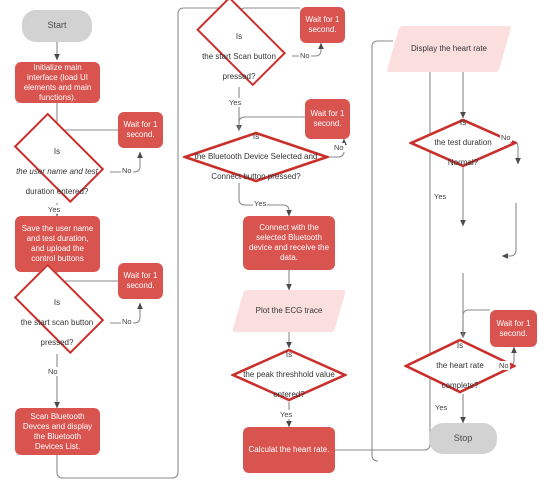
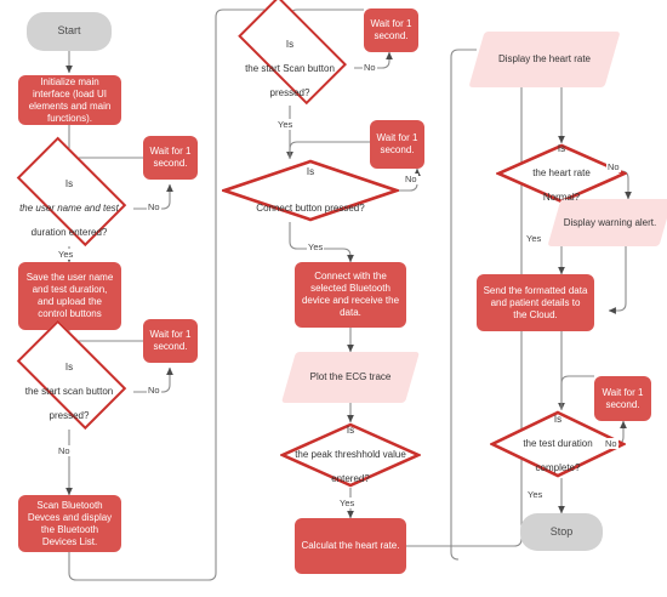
  Start
  Initialize main interface (load UI elements and main functions).
  Wait for 1 second.
  Is
  the user name and test
  duration entered?
  Save the user name and test duration, and upload the control buttons
  Wait for 1 second.
  Is
  the start scan button
  pressed?
  Scan Bluetooth Devces and display the Bluetooth Devices List.
  Wait for 1 second.
  Is
  the start Scan button
  pressed?
  Wait for 1 second.
  Is
- the Bluetooth Device Selected and
  Connect button pressed?
  Connect with the selected Bluetooth device and receive the data.
  Plot the ECG trace
  Is
  the peak threshhold value
  entered?
  Calculat the heart rate.
  Display the heart rate
  Is
- the test duration
+ the heart rate
  Normal?
+ Display warning alert.
+ Send the formatted data and patient details to the Cloud.
  Wait for 1 second.
  Is
- the heart rate
+ the test duration
  complete?
  Stop
  No
  Yes
  No
  No
  No
  Yes
  No
  Yes
  Yes
  No
  Yes
  No
  Yes
